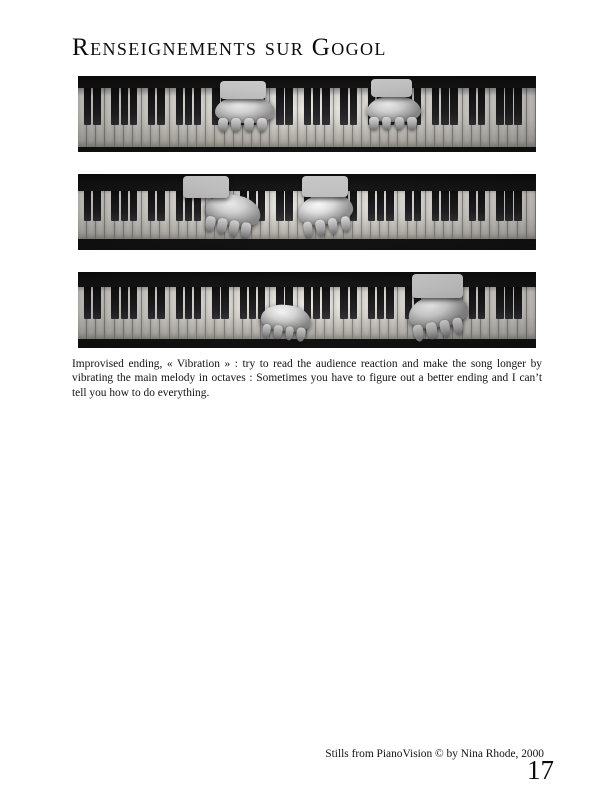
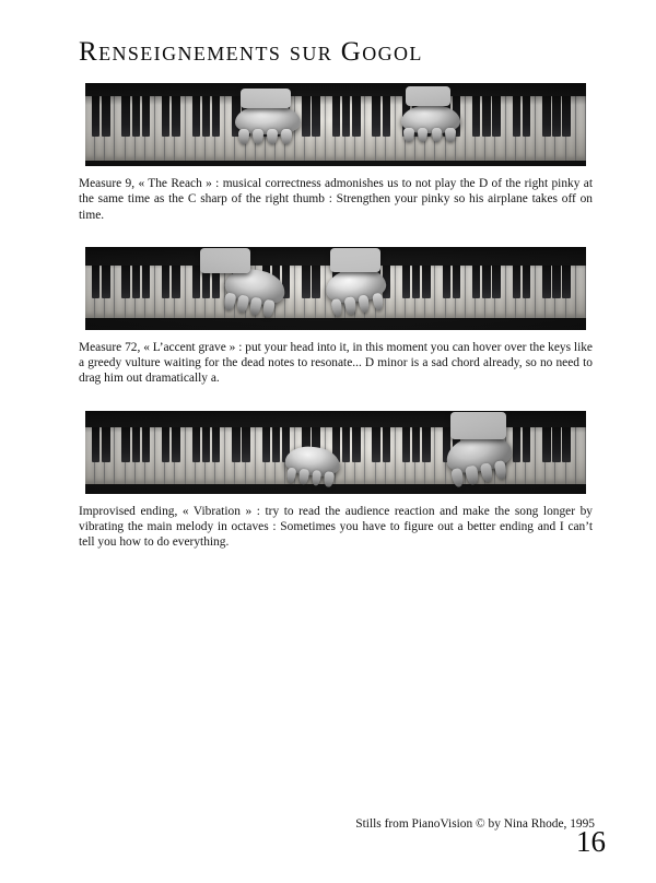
  Renseignements sur Gogol
+ Measure 9, « The Reach » : musical correctness admonishes us to not play the D of the right pinky at the same time as the C sharp of the right thumb : Strengthen your pinky so his airplane takes off on time.
+ Measure 72, « L’accent grave » : put your head into it, in this moment you can hover over the keys like a greedy vulture waiting for the dead notes to resonate... D minor is a sad chord already, so no need to drag him out dramatically a.
  Improvised ending, « Vibration » : try to read the audience reaction and make the song longer by vibrating the main melody in octaves : Sometimes you have to figure out a better ending and I can’t tell you how to do everything.
- Stills from PianoVision © by Nina Rhode, 2000
+ Stills from PianoVision © by Nina Rhode, 1995
- 17
+ 16
